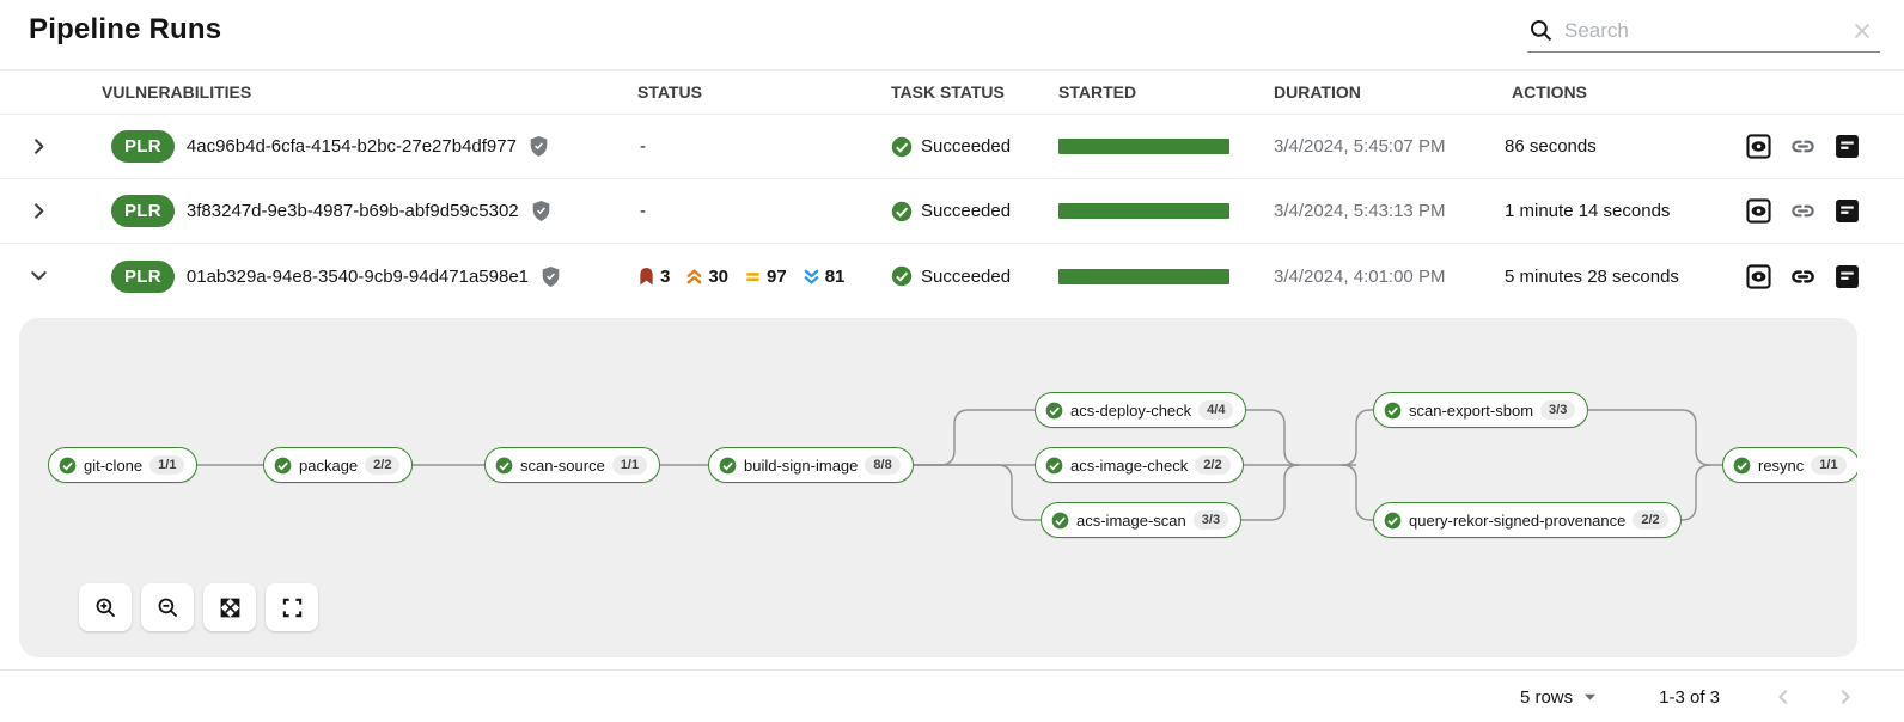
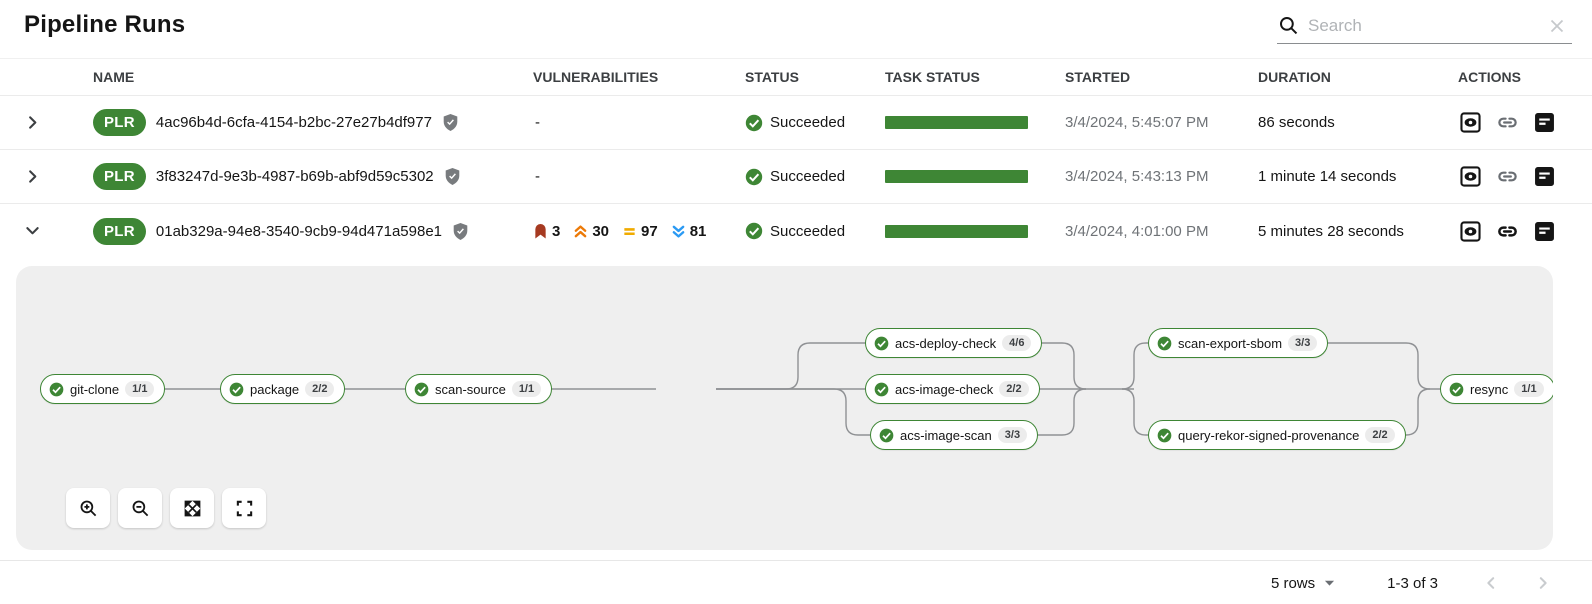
  Pipeline Runs
  Search
+ NAME
  VULNERABILITIES
  STATUS
  TASK STATUS
  STARTED
  DURATION
  ACTIONS
  PLR
  4ac96b4d-6cfa-4154-b2bc-27e27b4df977
  -
  Succeeded
  3/4/2024, 5:45:07 PM
  86 seconds
  PLR
  3f83247d-9e3b-4987-b69b-abf9d59c5302
  -
  Succeeded
  3/4/2024, 5:43:13 PM
  1 minute 14 seconds
  PLR
  01ab329a-94e8-3540-9cb9-94d471a598e1
  3
  30
  97
  81
  Succeeded
  3/4/2024, 4:01:00 PM
  5 minutes 28 seconds
  git-clone
  1/1
  package
  2/2
  scan-source
  1/1
- build-sign-image
- 8/8
  acs-deploy-check
- 4/4
+ 4/6
  acs-image-check
  2/2
  acs-image-scan
  3/3
  scan-export-sbom
  3/3
  query-rekor-signed-provenance
  2/2
  resync
  1/1
  5 rows
  1-3 of 3
